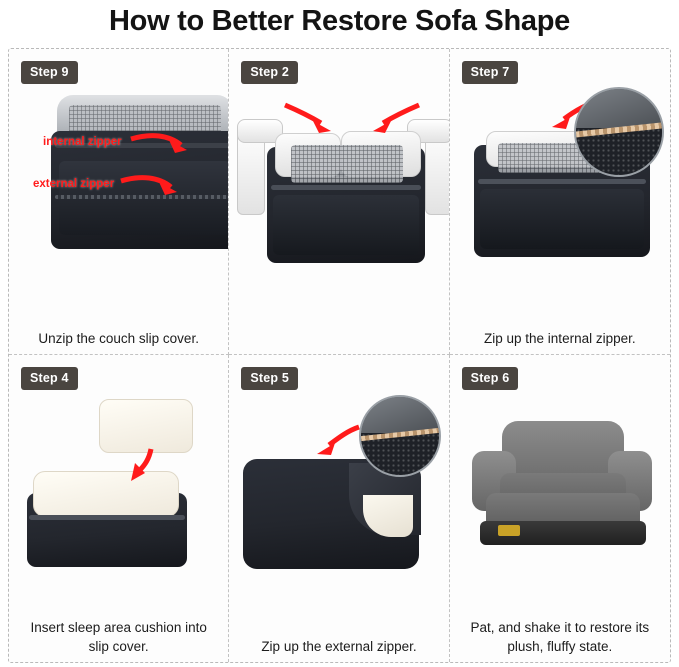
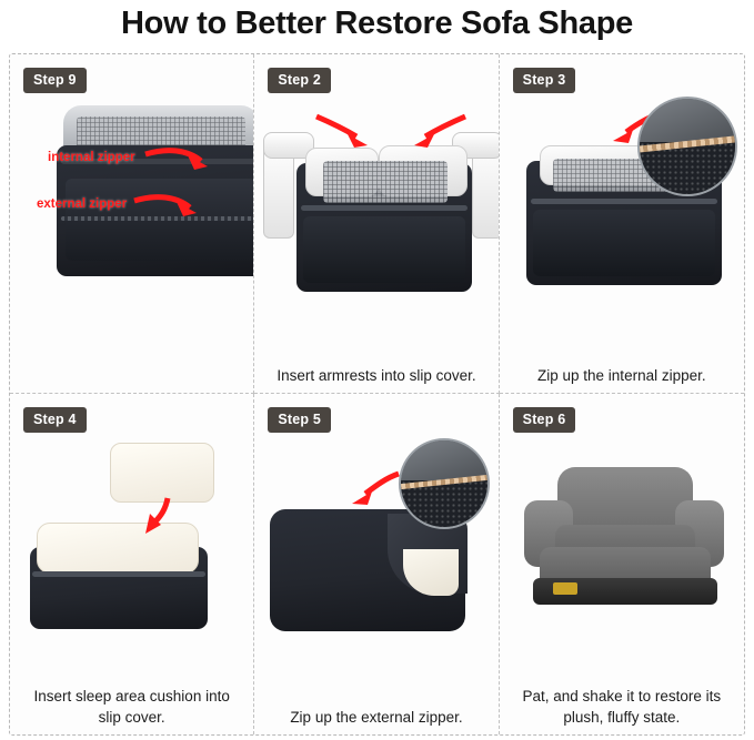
  How to Better Restore Sofa Shape
  Step 9
  internal zipper
  external zipper
- Unzip the couch slip cover.
  Step 2
+ Insert armrests into slip cover.
- Step 7
+ Step 3
  Zip up the internal zipper.
  Step 4
  Insert sleep area cushion into slip cover.
  Step 5
  Zip up the external zipper.
  Step 6
  Pat, and shake it to restore its plush, fluffy state.
